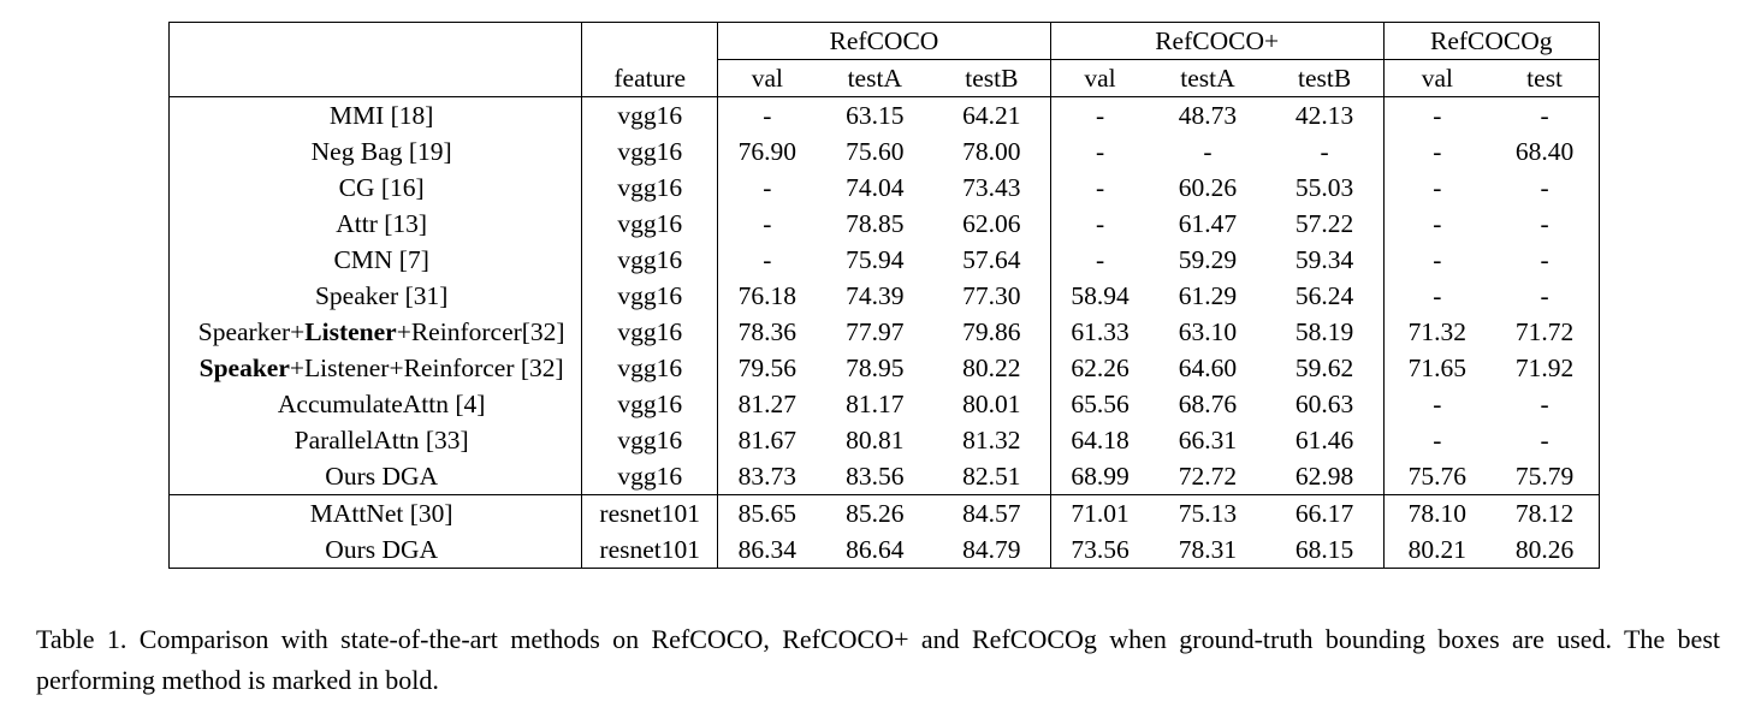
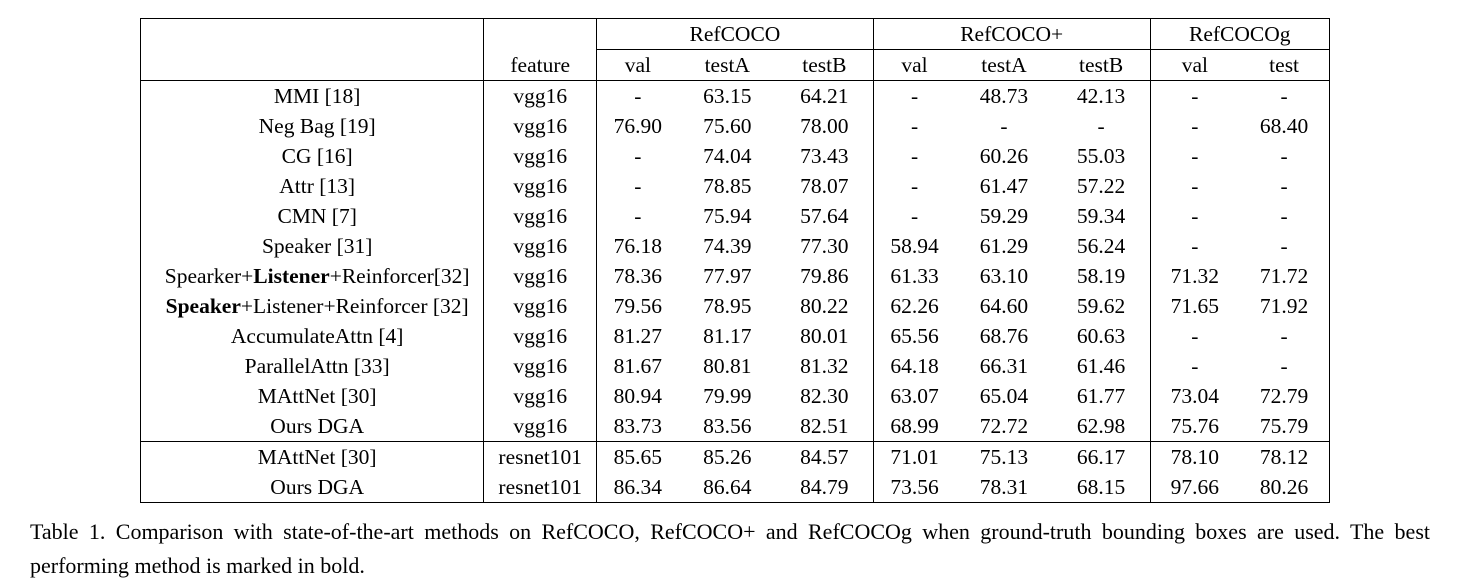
  		RefCOCO	RefCOCO+	RefCOCOg
  	feature	val	testA	testB	val	testA	testB	val	test
  MMI [18]	vgg16	-	63.15	64.21	-	48.73	42.13	-	-
  Neg Bag [19]	vgg16	76.90	75.60	78.00	-	-	-	-	68.40
  CG [16]	vgg16	-	74.04	73.43	-	60.26	55.03	-	-
- Attr [13]	vgg16	-	78.85	62.06	-	61.47	57.22	-	-
+ Attr [13]	vgg16	-	78.85	78.07	-	61.47	57.22	-	-
  CMN [7]	vgg16	-	75.94	57.64	-	59.29	59.34	-	-
  Speaker [31]	vgg16	76.18	74.39	77.30	58.94	61.29	56.24	-	-
  Spearker+Listener+Reinforcer[32]	vgg16	78.36	77.97	79.86	61.33	63.10	58.19	71.32	71.72
  Speaker+Listener+Reinforcer [32]	vgg16	79.56	78.95	80.22	62.26	64.60	59.62	71.65	71.92
  AccumulateAttn [4]	vgg16	81.27	81.17	80.01	65.56	68.76	60.63	-	-
  ParallelAttn [33]	vgg16	81.67	80.81	81.32	64.18	66.31	61.46	-	-
+ MAttNet [30]	vgg16	80.94	79.99	82.30	63.07	65.04	61.77	73.04	72.79
  Ours DGA	vgg16	83.73	83.56	82.51	68.99	72.72	62.98	75.76	75.79
  MAttNet [30]	resnet101	85.65	85.26	84.57	71.01	75.13	66.17	78.10	78.12
- Ours DGA	resnet101	86.34	86.64	84.79	73.56	78.31	68.15	80.21	80.26
+ Ours DGA	resnet101	86.34	86.64	84.79	73.56	78.31	68.15	97.66	80.26
  Table 1. Comparison with state-of-the-art methods on RefCOCO, RefCOCO+ and RefCOCOg when ground-truth bounding boxes are used. The best performing method is marked in bold.
